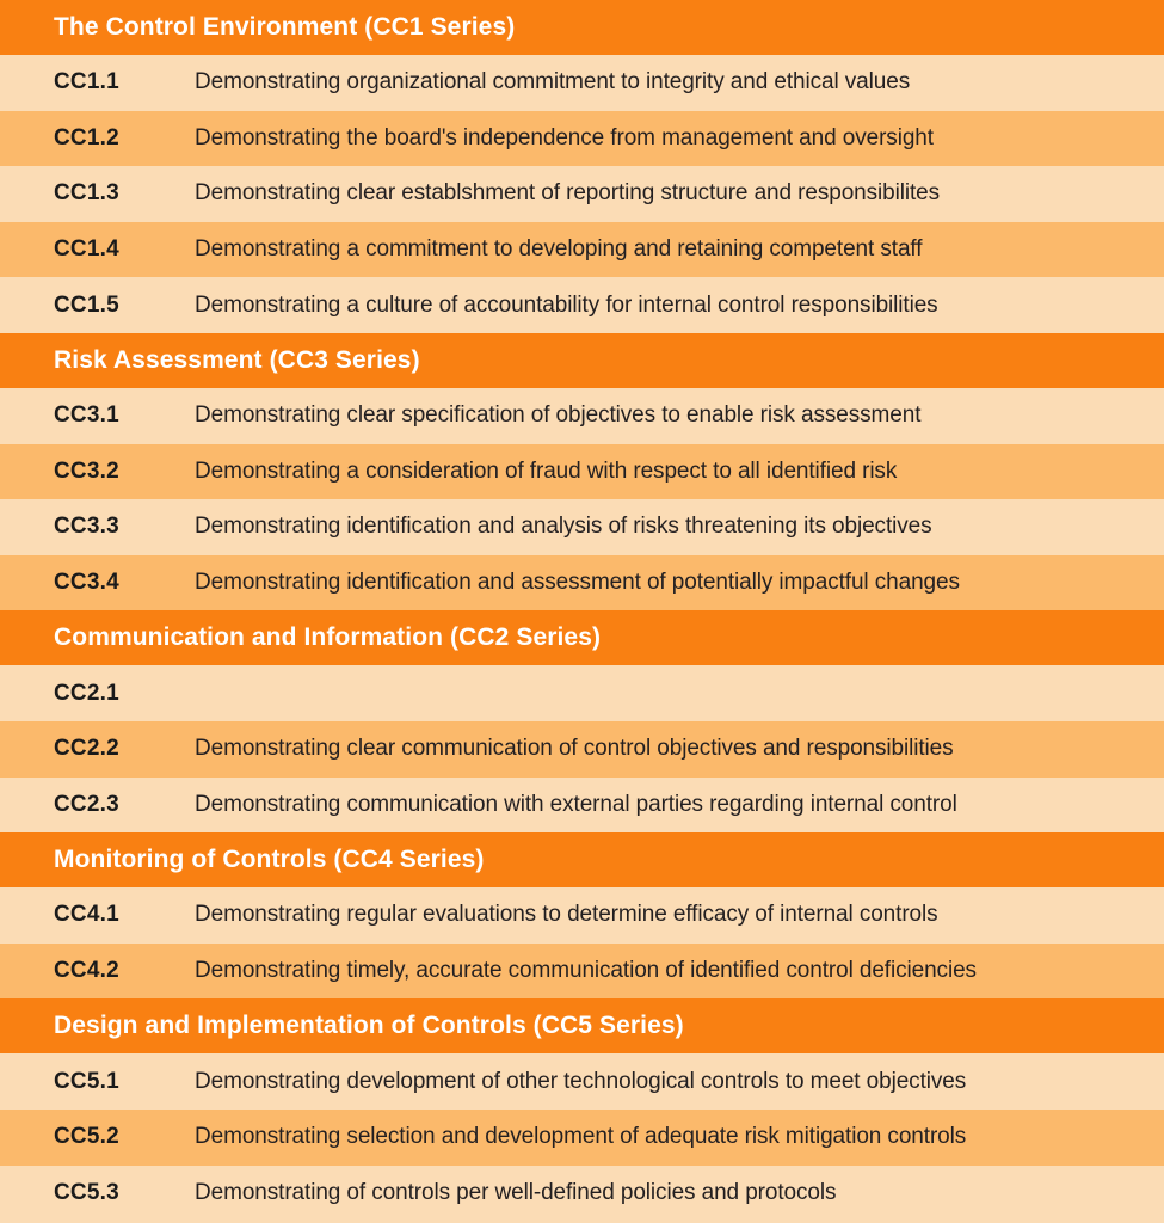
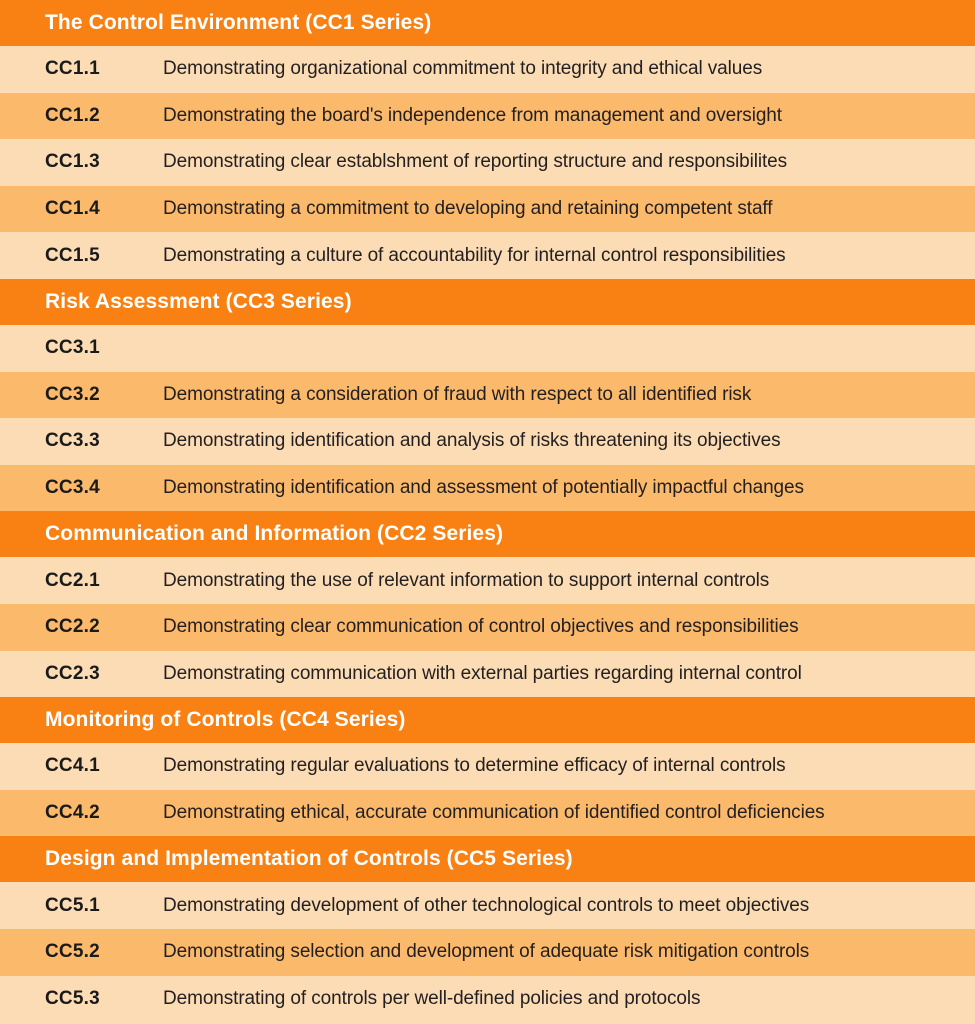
  The Control Environment (CC1 Series)
  CC1.1
  Demonstrating organizational commitment to integrity and ethical values
  CC1.2
  Demonstrating the board's independence from management and oversight
  CC1.3
  Demonstrating clear establshment of reporting structure and responsibilites
  CC1.4
  Demonstrating a commitment to developing and retaining competent staff
  CC1.5
  Demonstrating a culture of accountability for internal control responsibilities
  Risk Assessment (CC3 Series)
  CC3.1
- Demonstrating clear specification of objectives to enable risk assessment
  CC3.2
  Demonstrating a consideration of fraud with respect to all identified risk
  CC3.3
  Demonstrating identification and analysis of risks threatening its objectives
  CC3.4
  Demonstrating identification and assessment of potentially impactful changes
  Communication and Information (CC2 Series)
  CC2.1
+ Demonstrating the use of relevant information to support internal controls
  CC2.2
  Demonstrating clear communication of control objectives and responsibilities
  CC2.3
  Demonstrating communication with external parties regarding internal control
  Monitoring of Controls (CC4 Series)
  CC4.1
  Demonstrating regular evaluations to determine efficacy of internal controls
  CC4.2
- Demonstrating timely, accurate communication of identified control deficiencies
+ Demonstrating ethical, accurate communication of identified control deficiencies
  Design and Implementation of Controls (CC5 Series)
  CC5.1
  Demonstrating development of other technological controls to meet objectives
  CC5.2
  Demonstrating selection and development of adequate risk mitigation controls
  CC5.3
  Demonstrating of controls per well-defined policies and protocols
